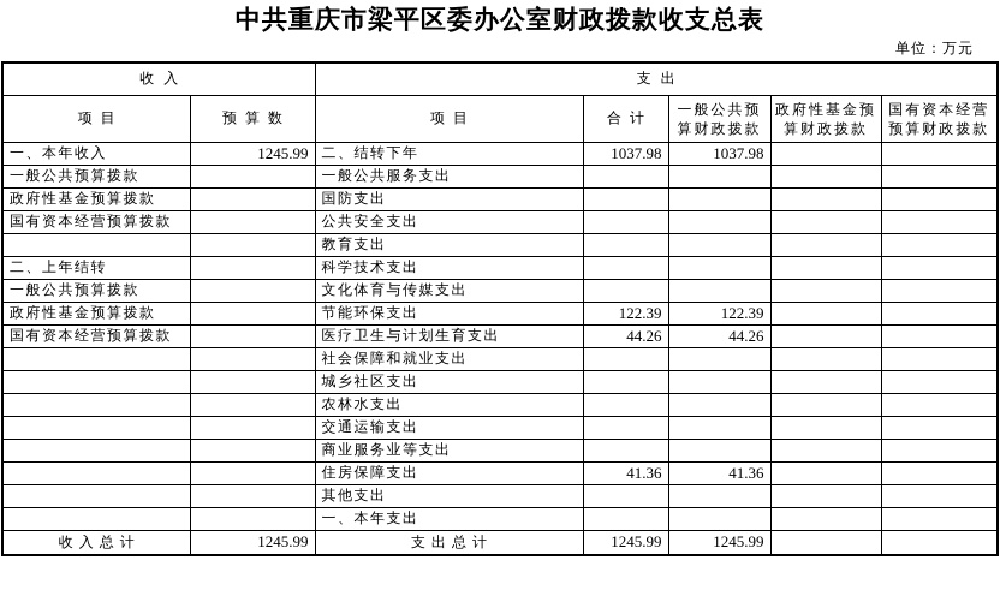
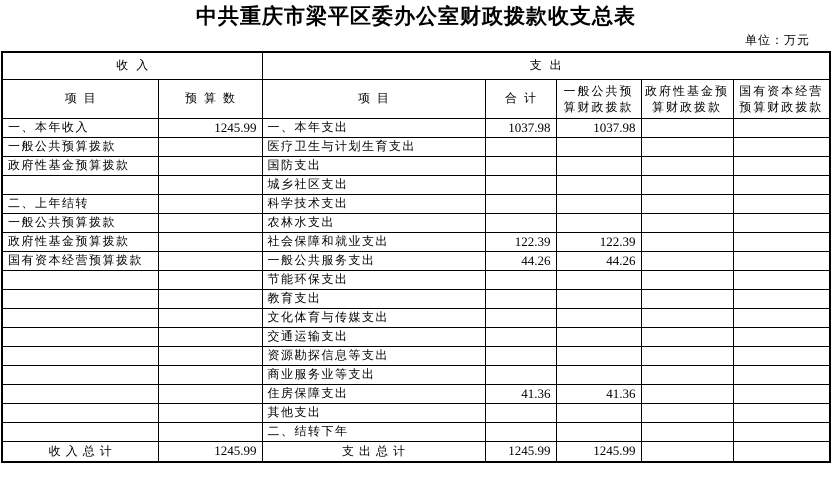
  中共重庆市梁平区委办公室财政拨款收支总表
  单位：万元
  收入	支出
  项目	预算数	项目	合计	一般公共预 算财政拨款	政府性基金预 算财政拨款	国有资本经营 预算财政拨款
- 一、本年收入	1245.99	二、结转下年	1037.98	1037.98
+ 一、本年收入	1245.99	一、本年支出	1037.98	1037.98
- 一般公共预算拨款		一般公共服务支出
+ 一般公共预算拨款		医疗卫生与计划生育支出
  政府性基金预算拨款		国防支出
- 国有资本经营预算拨款		公共安全支出
- 		教育支出
+ 		城乡社区支出
  二、上年结转		科学技术支出
- 一般公共预算拨款		文化体育与传媒支出
+ 一般公共预算拨款		农林水支出
- 政府性基金预算拨款		节能环保支出	122.39	122.39
+ 政府性基金预算拨款		社会保障和就业支出	122.39	122.39
- 国有资本经营预算拨款		医疗卫生与计划生育支出	44.26	44.26
+ 国有资本经营预算拨款		一般公共服务支出	44.26	44.26
- 		社会保障和就业支出
+ 		节能环保支出
- 		城乡社区支出
+ 		教育支出
- 		农林水支出
+ 		文化体育与传媒支出
  		交通运输支出
+ 		资源勘探信息等支出
  		商业服务业等支出
  		住房保障支出	41.36	41.36
  		其他支出
- 		一、本年支出
+ 		二、结转下年
  收入总计	1245.99	支出总计	1245.99	1245.99
